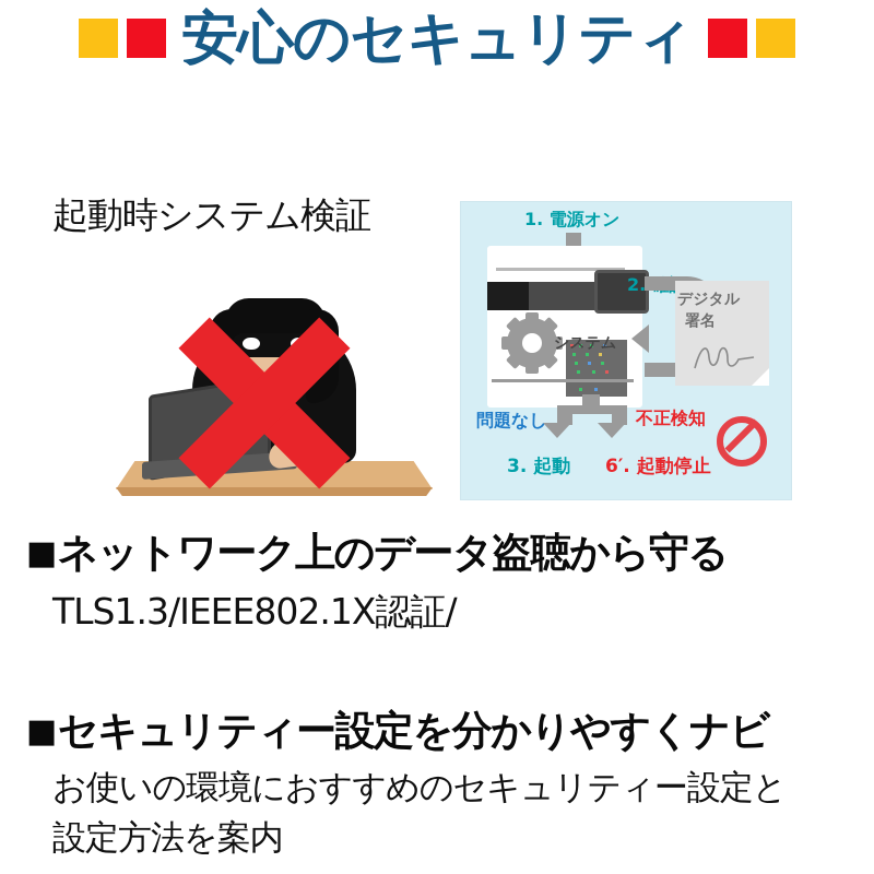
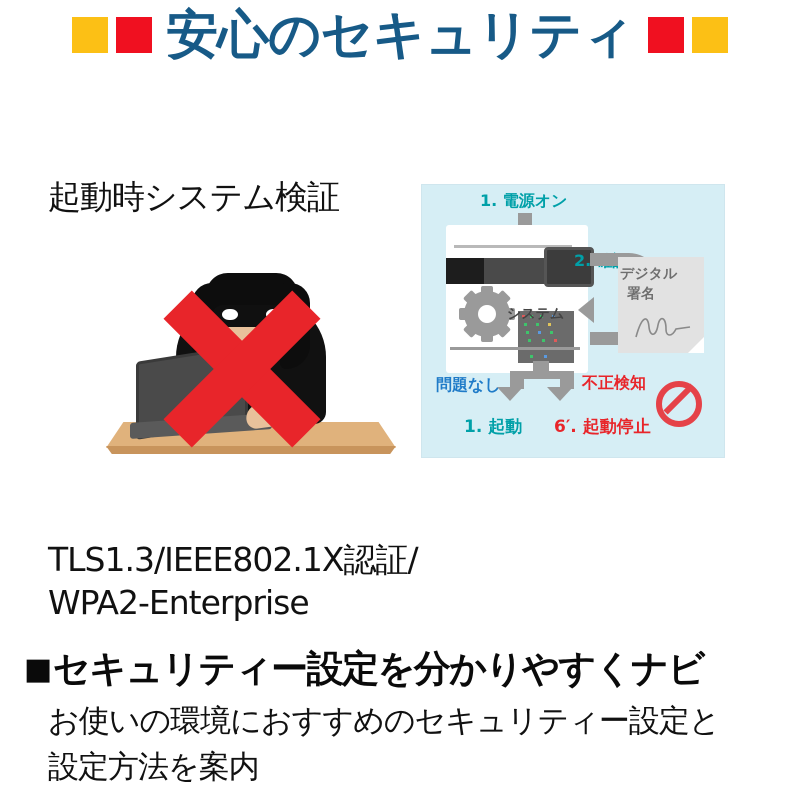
  安心のセキュリティ
  起動時システム検証
  1. 電源オン
  2. 確
  システム
  デジタル
  署名
  問題なし
  不正検知
- 3. 起動
+ 1. 起動
  6′. 起動停止
- ■ネットワーク上のデータ盗聴から守る
  TLS1.3/IEEE802.1X認証/
+ WPA2-Enterprise
  ■セキュリティー設定を分かりやすくナビ
  お使いの環境におすすめのセキュリティー設定と
  設定方法を案内
